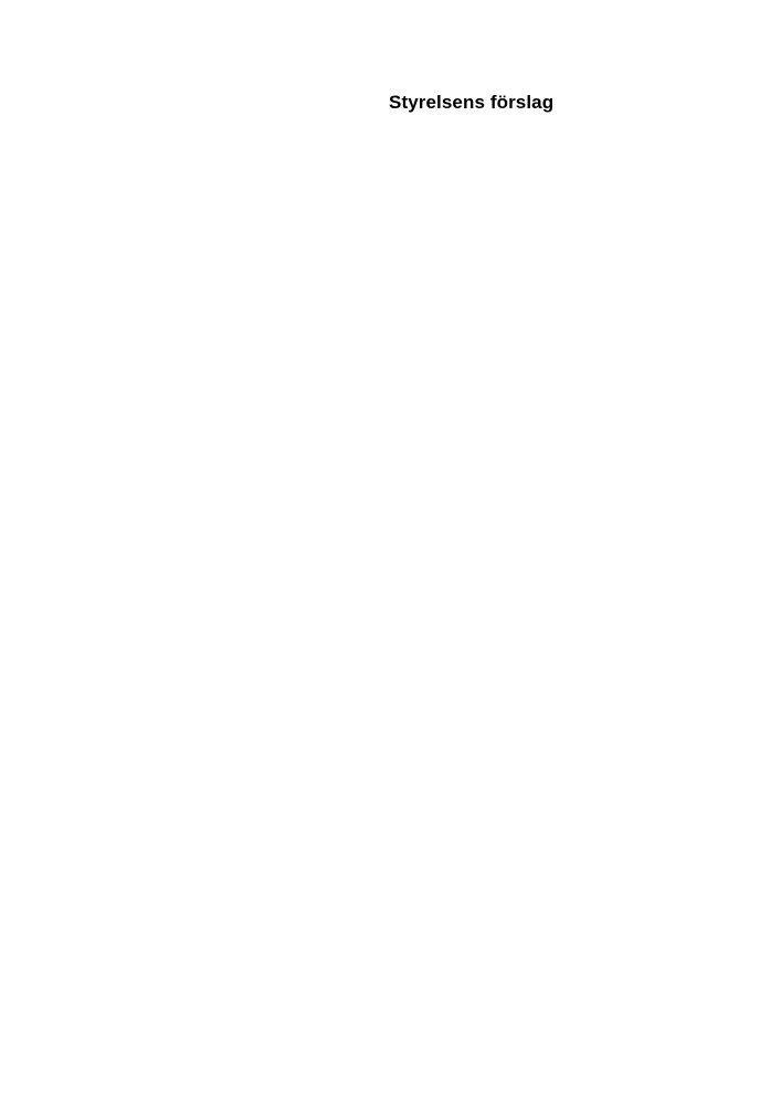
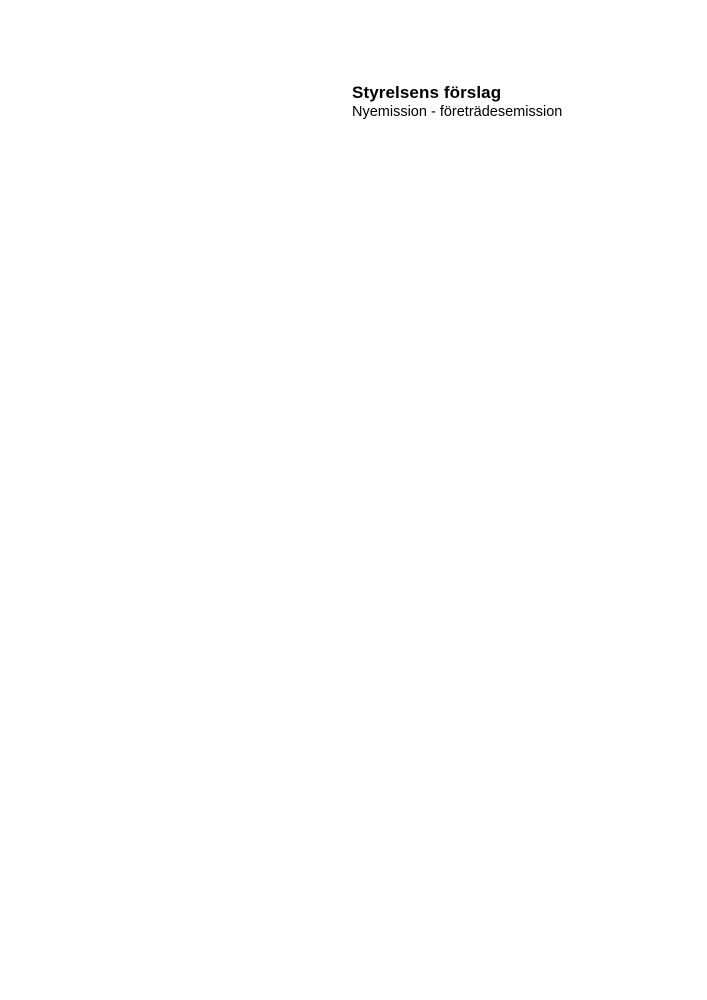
  Styrelsens förslag
+ Nyemission - företrädesemission
